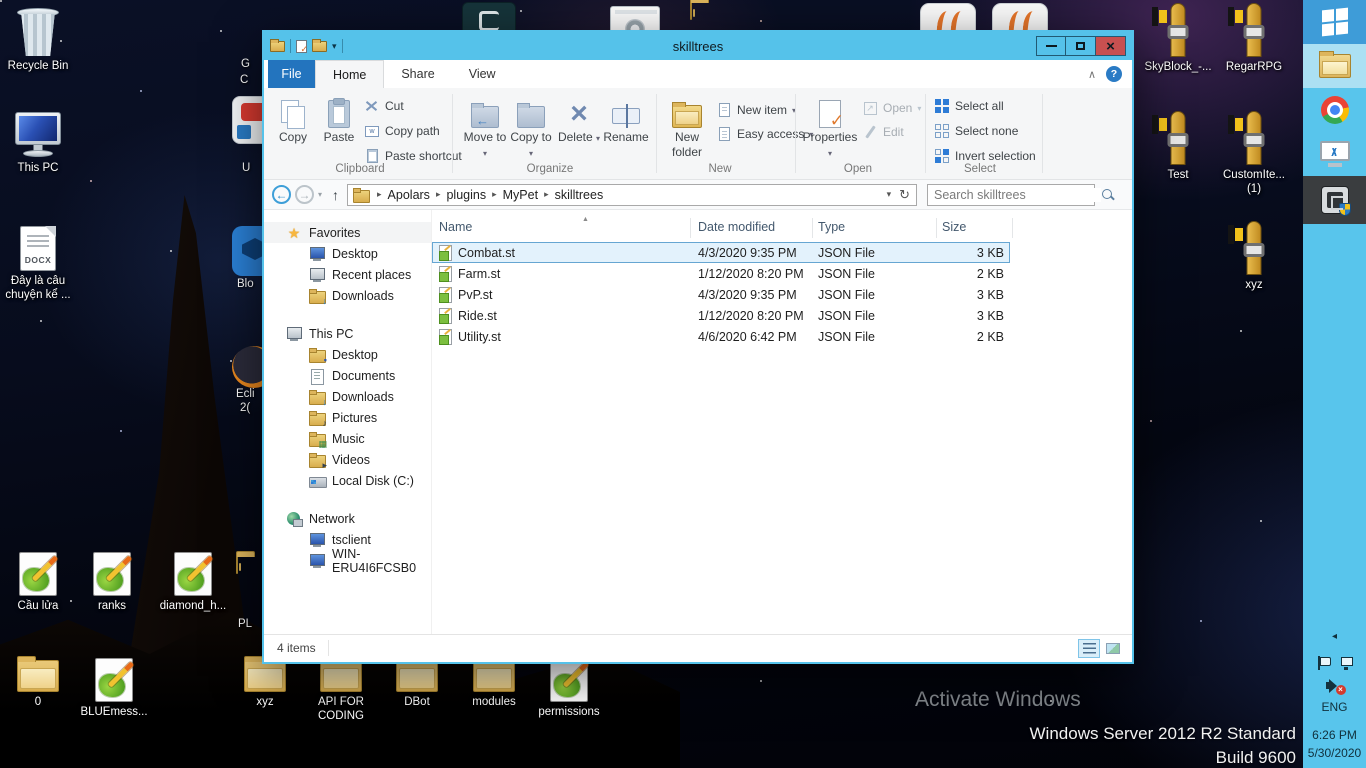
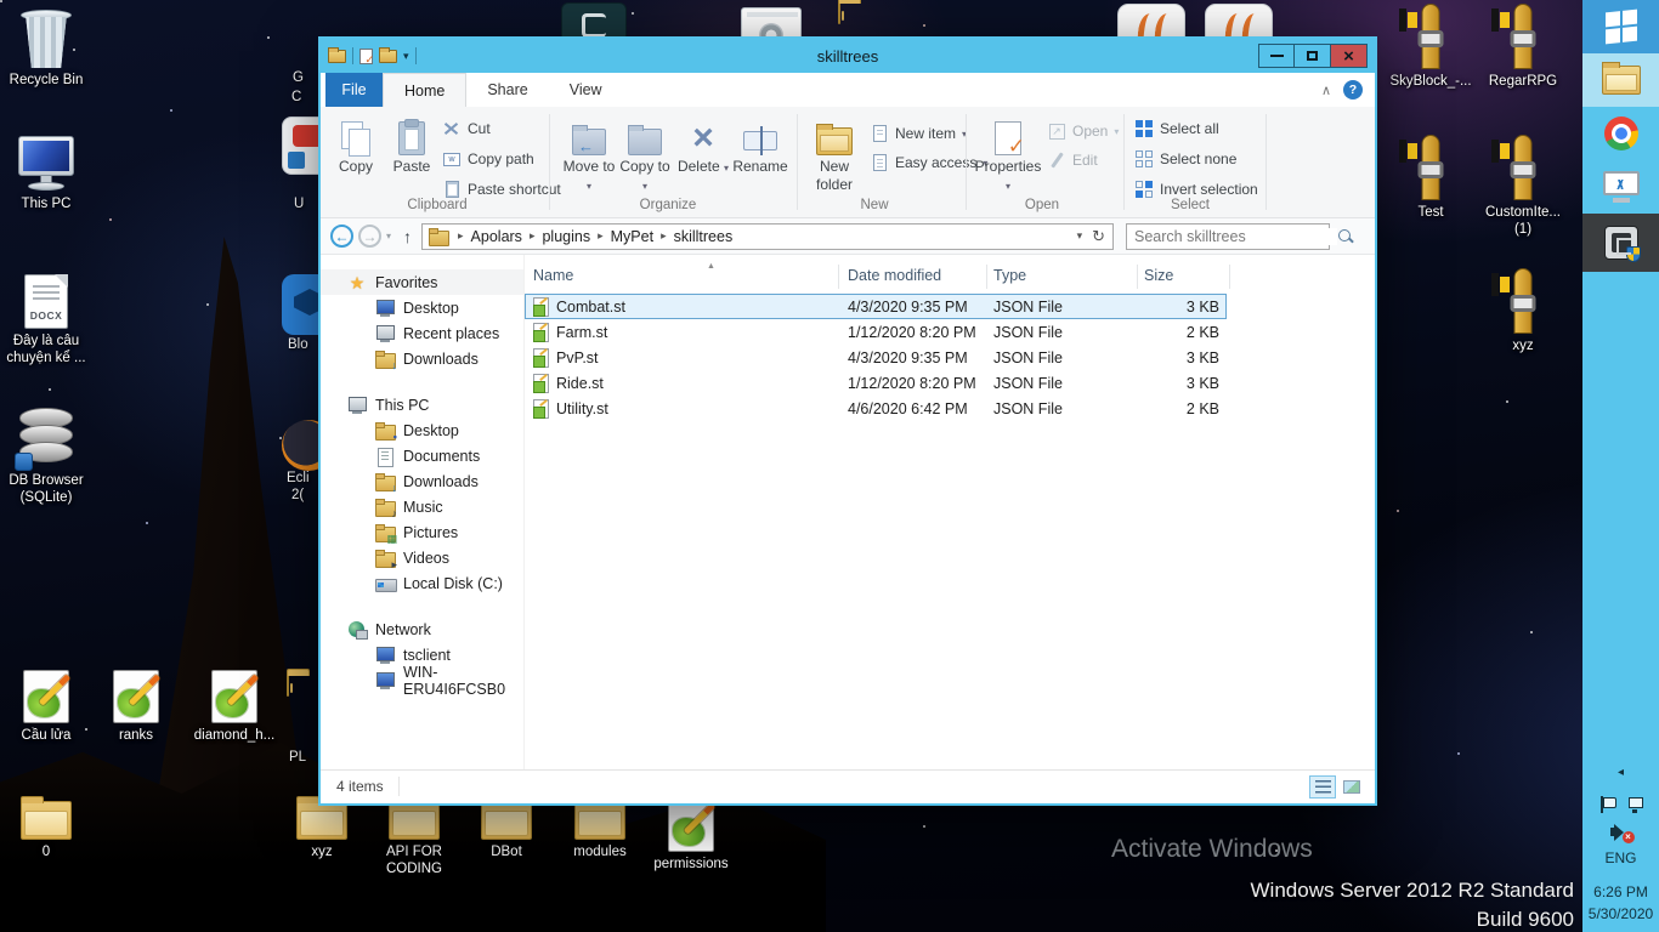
  Recycle Bin
  This PC
  DOCX
  Đây là câu chuyện kể ...
+ DB Browser (SQLite)
  Cầu lửa
  ranks
  diamond_h...
  0
- BLUEmess...
  xyz
  API FOR CODING
  DBot
  modules
  permissions
  SkyBlock_-...
  RegarRPG
  Test
  CustomIte... (1)
  xyz
  G
  C
  U
  Blo
  Ecli
  2(
  PL
  Activate Windows
  Windows Server 2012 R2 Standard
  Build 9600
  ▾
  skilltrees
  ×
  File
  Home
  Share
  View
  ∧
  ?
  Copy
  Paste
  Cut
  Copy path
  Paste shortcut
  Clipboard
  ←
  Move to ▾
  Copy to ▾
  ×
  Delete ▾
  Rename
  Organize
  New folder
  New item
  Easy acces
  ▾
  New
  Properties
  ▾
  ↗
  Open
  ▾
  Edit
  Open
  Select all
  Select none
  Invert selection
  Select
  ←
  →
  ▾
  ↑
  ▸
  Apolars
  ▸
  plugins
  ▸
  MyPet
  ▸
  skilltrees
  ▾
  ↻
  Search skilltrees
  ★
  Favorites
  Desktop
  Recent places
  ↓
  Downloads
  This PC
  ▪
  Desktop
  Documents
  ↓
  Downloads
  ♪
- Pictures
+ Music
  ▦
- Music
+ Pictures
  ▸
  Videos
  Local Disk (C:)
  Network
  tsclient
  WIN-ERU4I6FCSB0
  Name
  Date modified
  Type
  Size
  Combat.st
  4/3/2020 9:35 PM
  JSON File
  3 KB
  Farm.st
  1/12/2020 8:20 PM
  JSON File
  2 KB
  PvP.st
  4/3/2020 9:35 PM
  JSON File
  3 KB
  Ride.st
  1/12/2020 8:20 PM
  JSON File
  3 KB
  Utility.st
  4/6/2020 6:42 PM
  JSON File
  2 KB
  4 items
  ◂
  ×
  ENG
  6:26 PM
  5/30/2020
